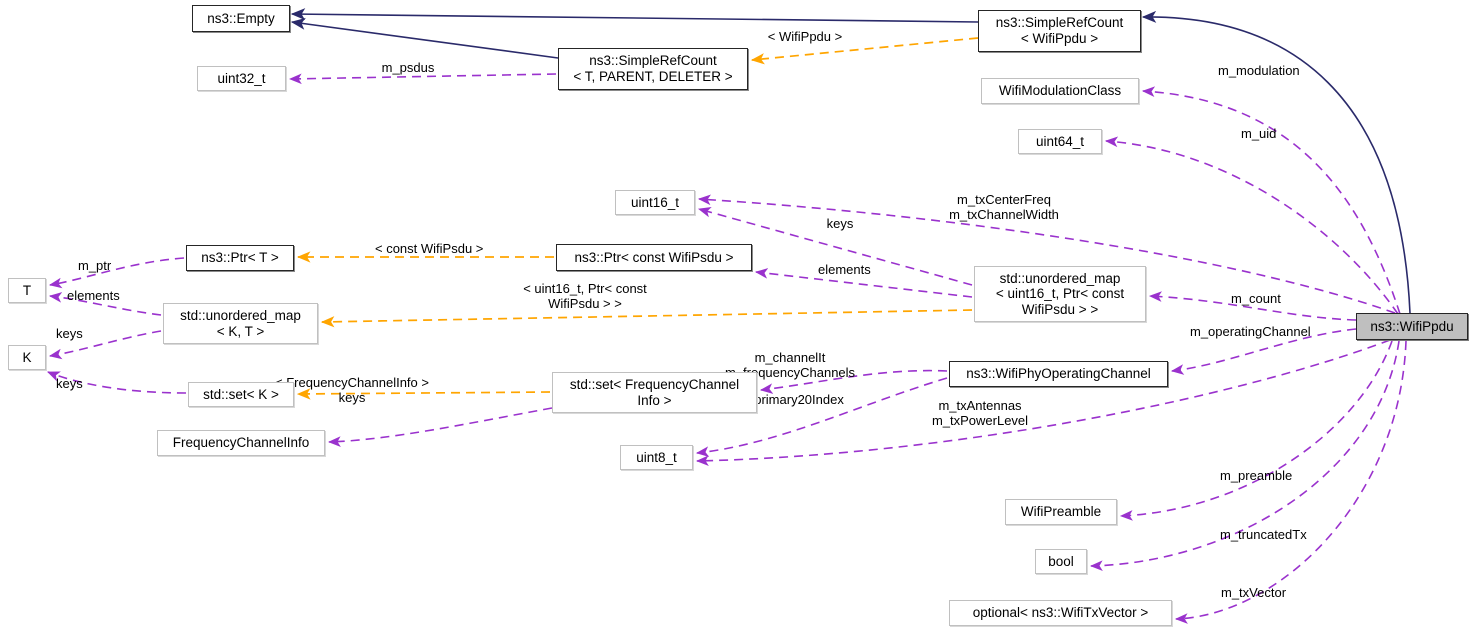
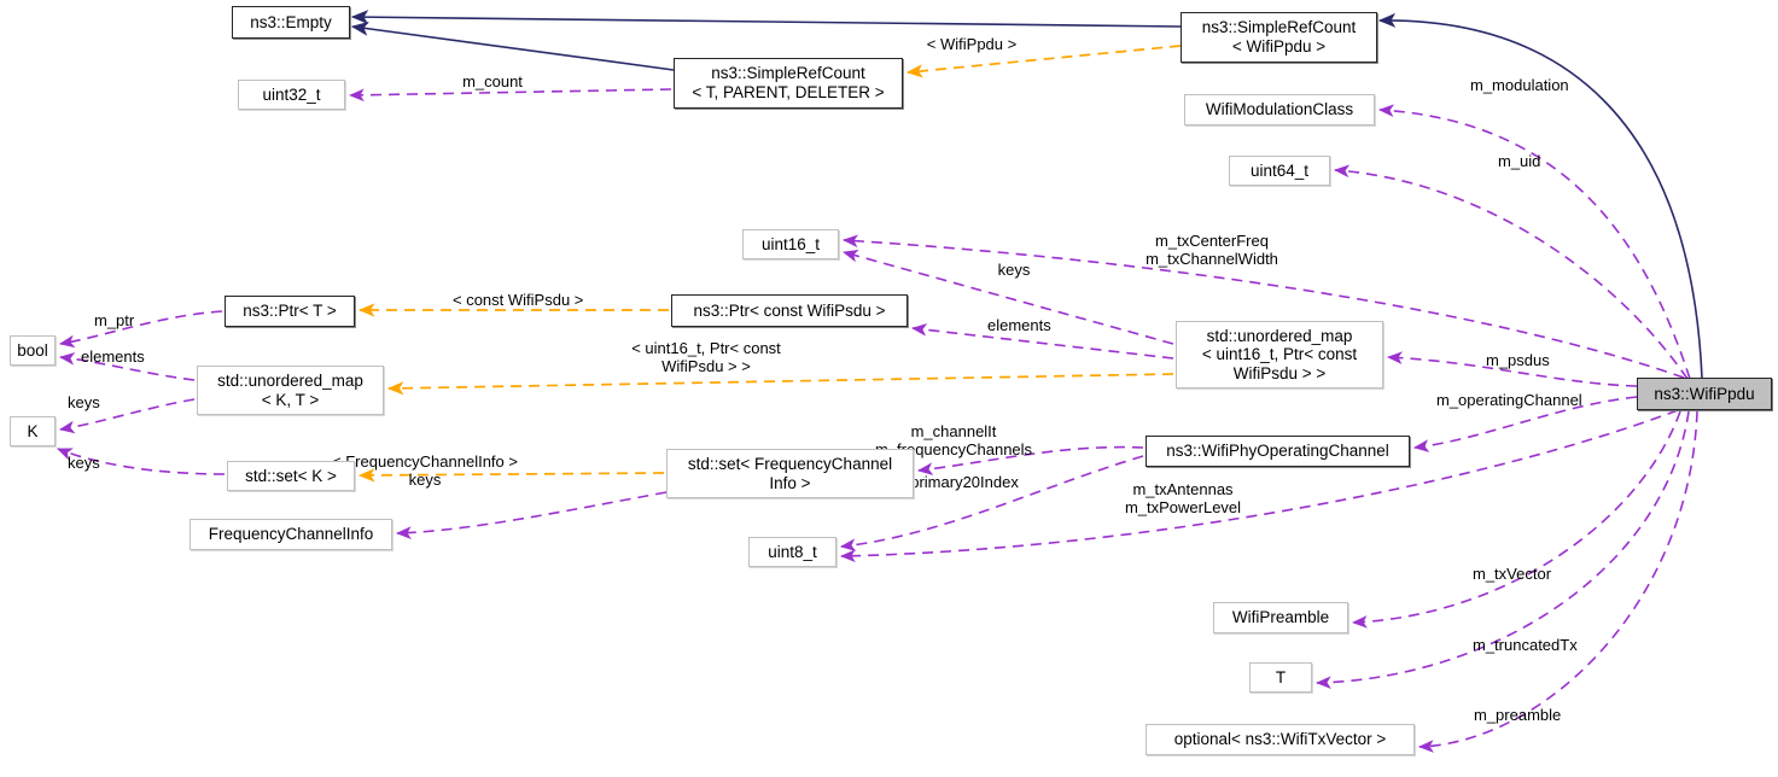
  ns3::Empty
  ns3::SimpleRefCount
  < WifiPpdu >
  uint32_t
  ns3::SimpleRefCount
  < T, PARENT, DELETER >
  WifiModulationClass
  uint64_t
  uint16_t
  ns3::Ptr< T >
  ns3::Ptr< const WifiPsdu >
  std::unordered_map
  < K, T >
  std::unordered_map
  < uint16_t, Ptr< const
  WifiPsdu > >
- T
+ bool
  K
  std::set< K >
  std::set< FrequencyChannel
  Info >
  ns3::WifiPhyOperatingChannel
  FrequencyChannelInfo
  uint8_t
  WifiPreamble
- bool
+ T
  optional< ns3::WifiTxVector >
  ns3::WifiPpdu
  < WifiPpdu >
- m_psdus
+ m_count
  m_modulation
  m_uid
  m_txCenterFreq
  m_txChannelWidth
  keys
  < const WifiPsdu >
  elements
  < uint16_t, Ptr< const
  WifiPsdu > >
  m_ptr
  elements
- m_count
+ m_psdus
  keys
  m_operatingChannel
  m_channelIt
  quencyChannels
  keys
  requencyChannelInfo >
  keys
  primary20Index
  m_txAntennas
  m_txPowerLevel
- m_preamble
+ m_txVector
  m_truncatedTx
- m_txVector
+ m_preamble
